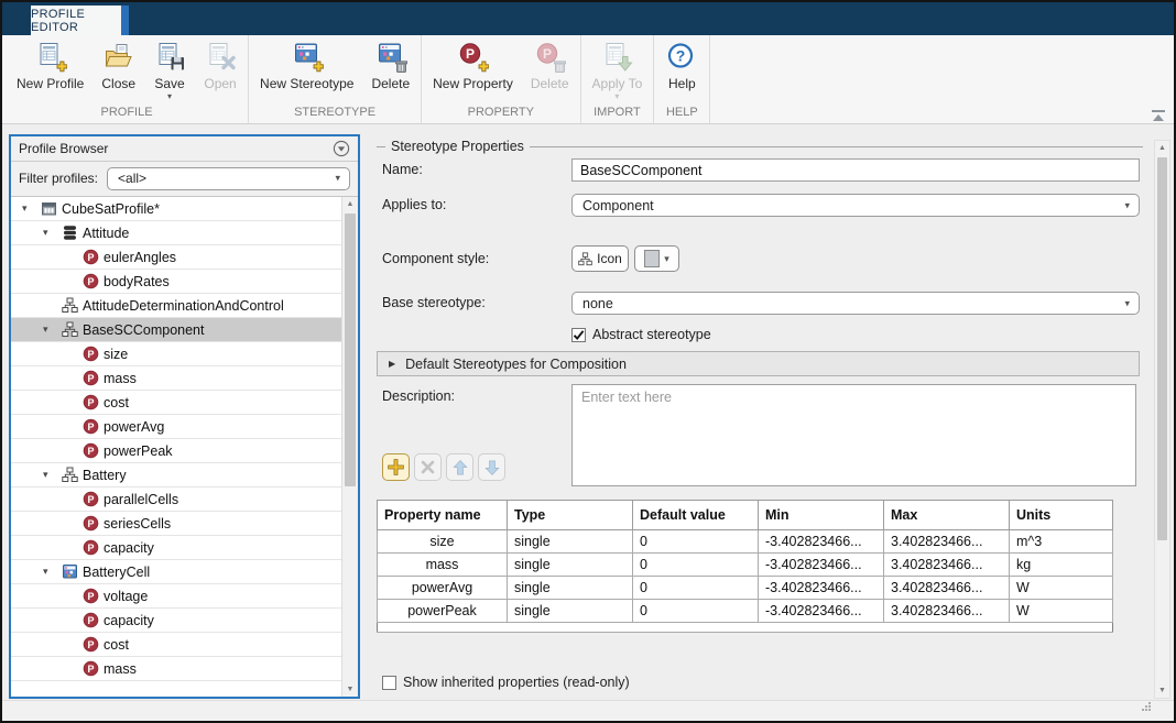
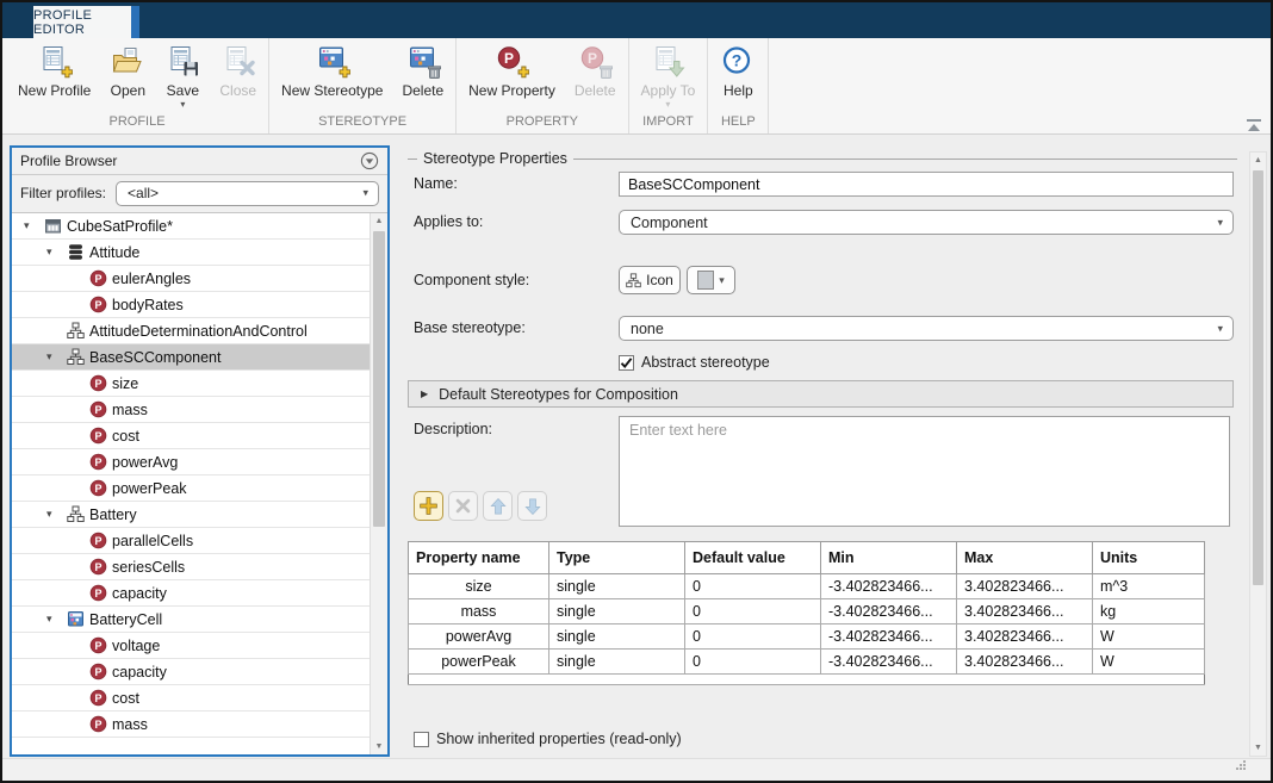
  PROFILE EDITOR
  New Profile
- Close
+ Open
  Save
  ▾
- Open
+ Close
  PROFILE
  New Stereotype
  Delete
  STEREOTYPE
  P
  New Property
  P
  Delete
  PROPERTY
  Apply To
  ▾
  IMPORT
  ?
  Help
  HELP
  Profile Browser
  Filter profiles:
  <all>
  ▾
  ▾
  CubeSatProfile*
  ▾
  Attitude
  P
  eulerAngles
  P
  bodyRates
  AttitudeDeterminationAndControl
  ▾
  BaseSCComponent
  P
  size
  P
  mass
  P
  cost
  P
  powerAvg
  P
  powerPeak
  ▾
  Battery
  P
  parallelCells
  P
  seriesCells
  P
  capacity
  ▾
  BatteryCell
  P
  voltage
  P
  capacity
  P
  cost
  P
  mass
  Stereotype Properties
  Name:
  BaseSCComponent
  Applies to:
  Component
  ▾
  Component style:
  Icon
  ▾
  Base stereotype:
  none
  ▾
  Abstract stereotype
  ▶
  Default Stereotypes for Composition
  Description:
  Enter text here
  Property name	Type	Default value	Min	Max	Units
  size	single	0	-3.402823466...	3.402823466...	m^3
  mass	single	0	-3.402823466...	3.402823466...	kg
  powerAvg	single	0	-3.402823466...	3.402823466...	W
  powerPeak	single	0	-3.402823466...	3.402823466...	W
  Show inherited properties (read-only)
